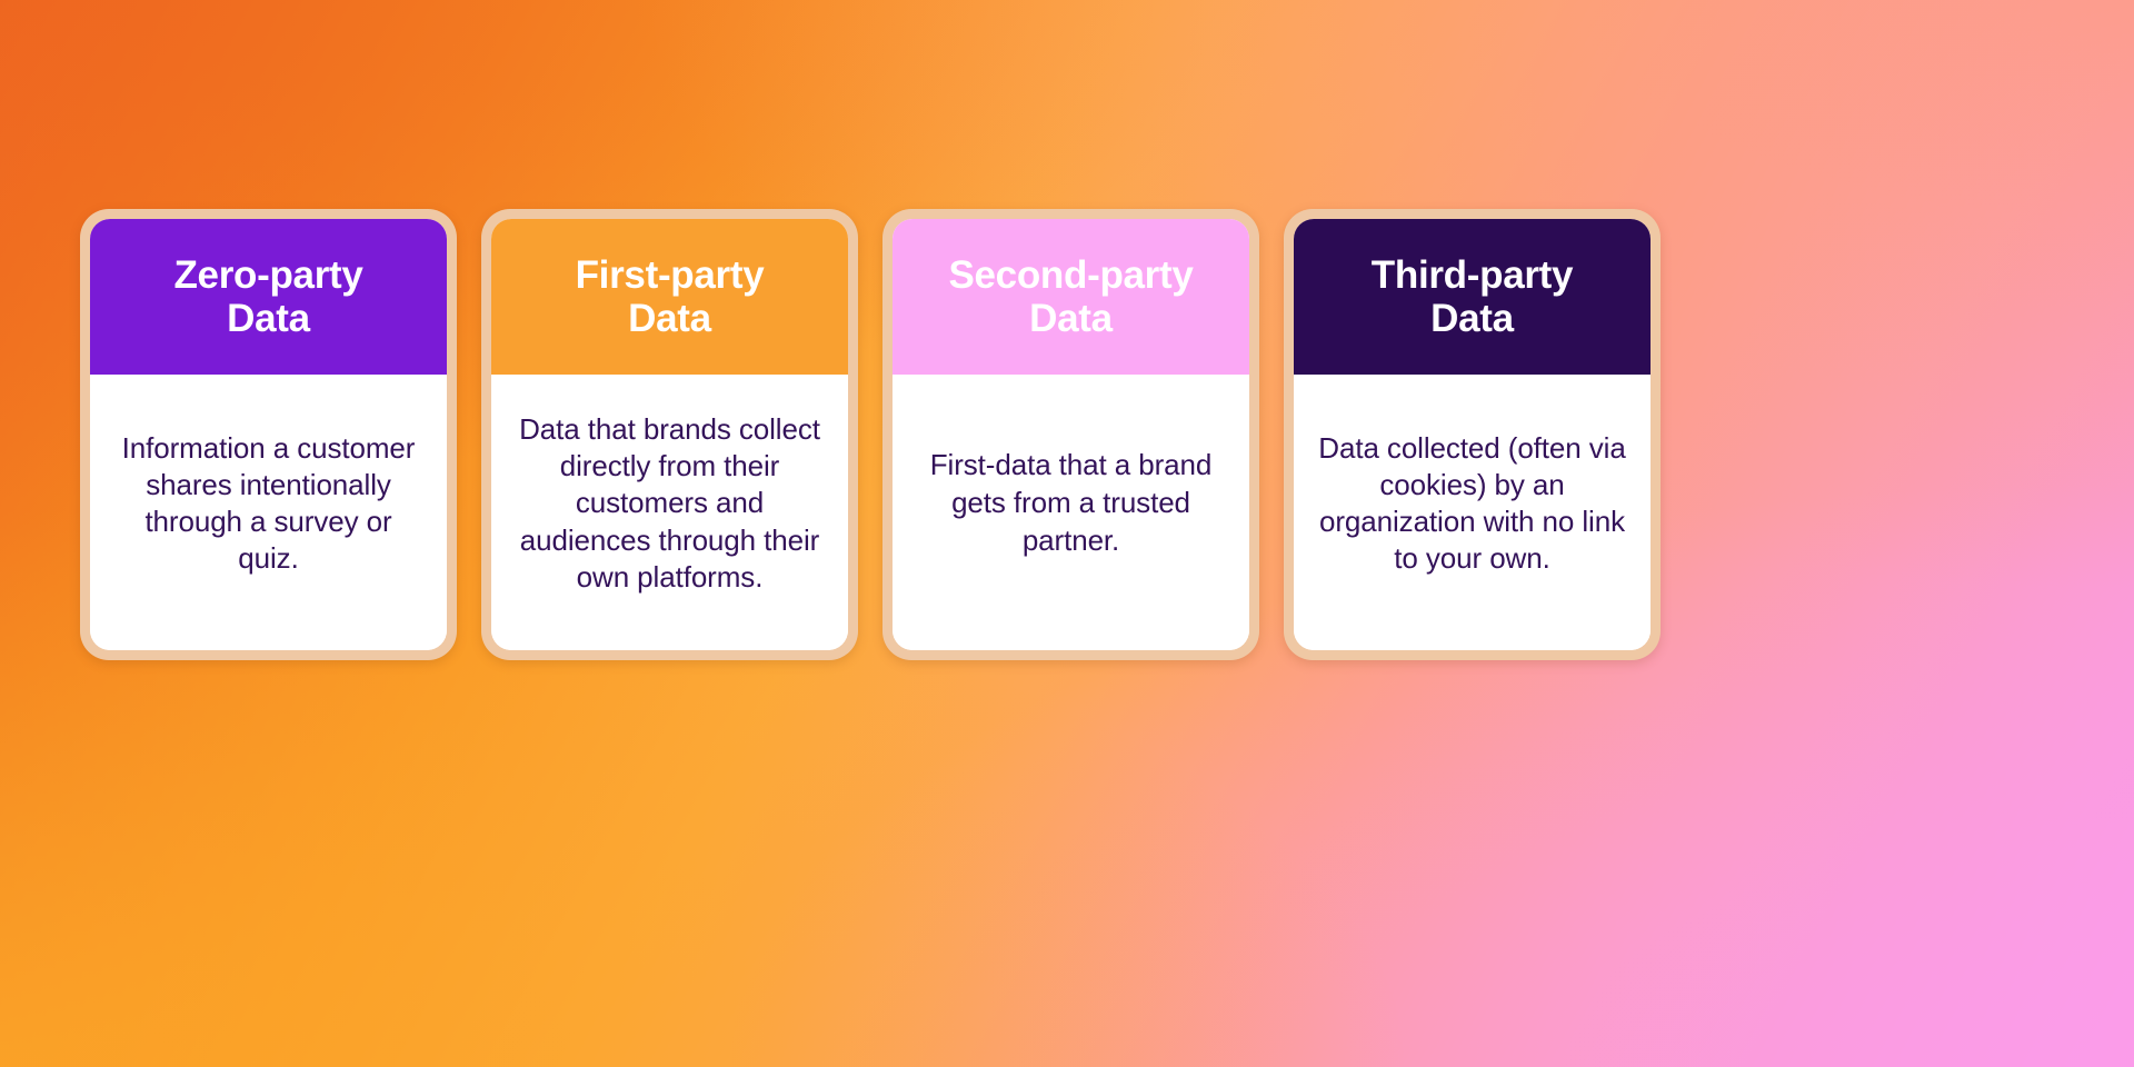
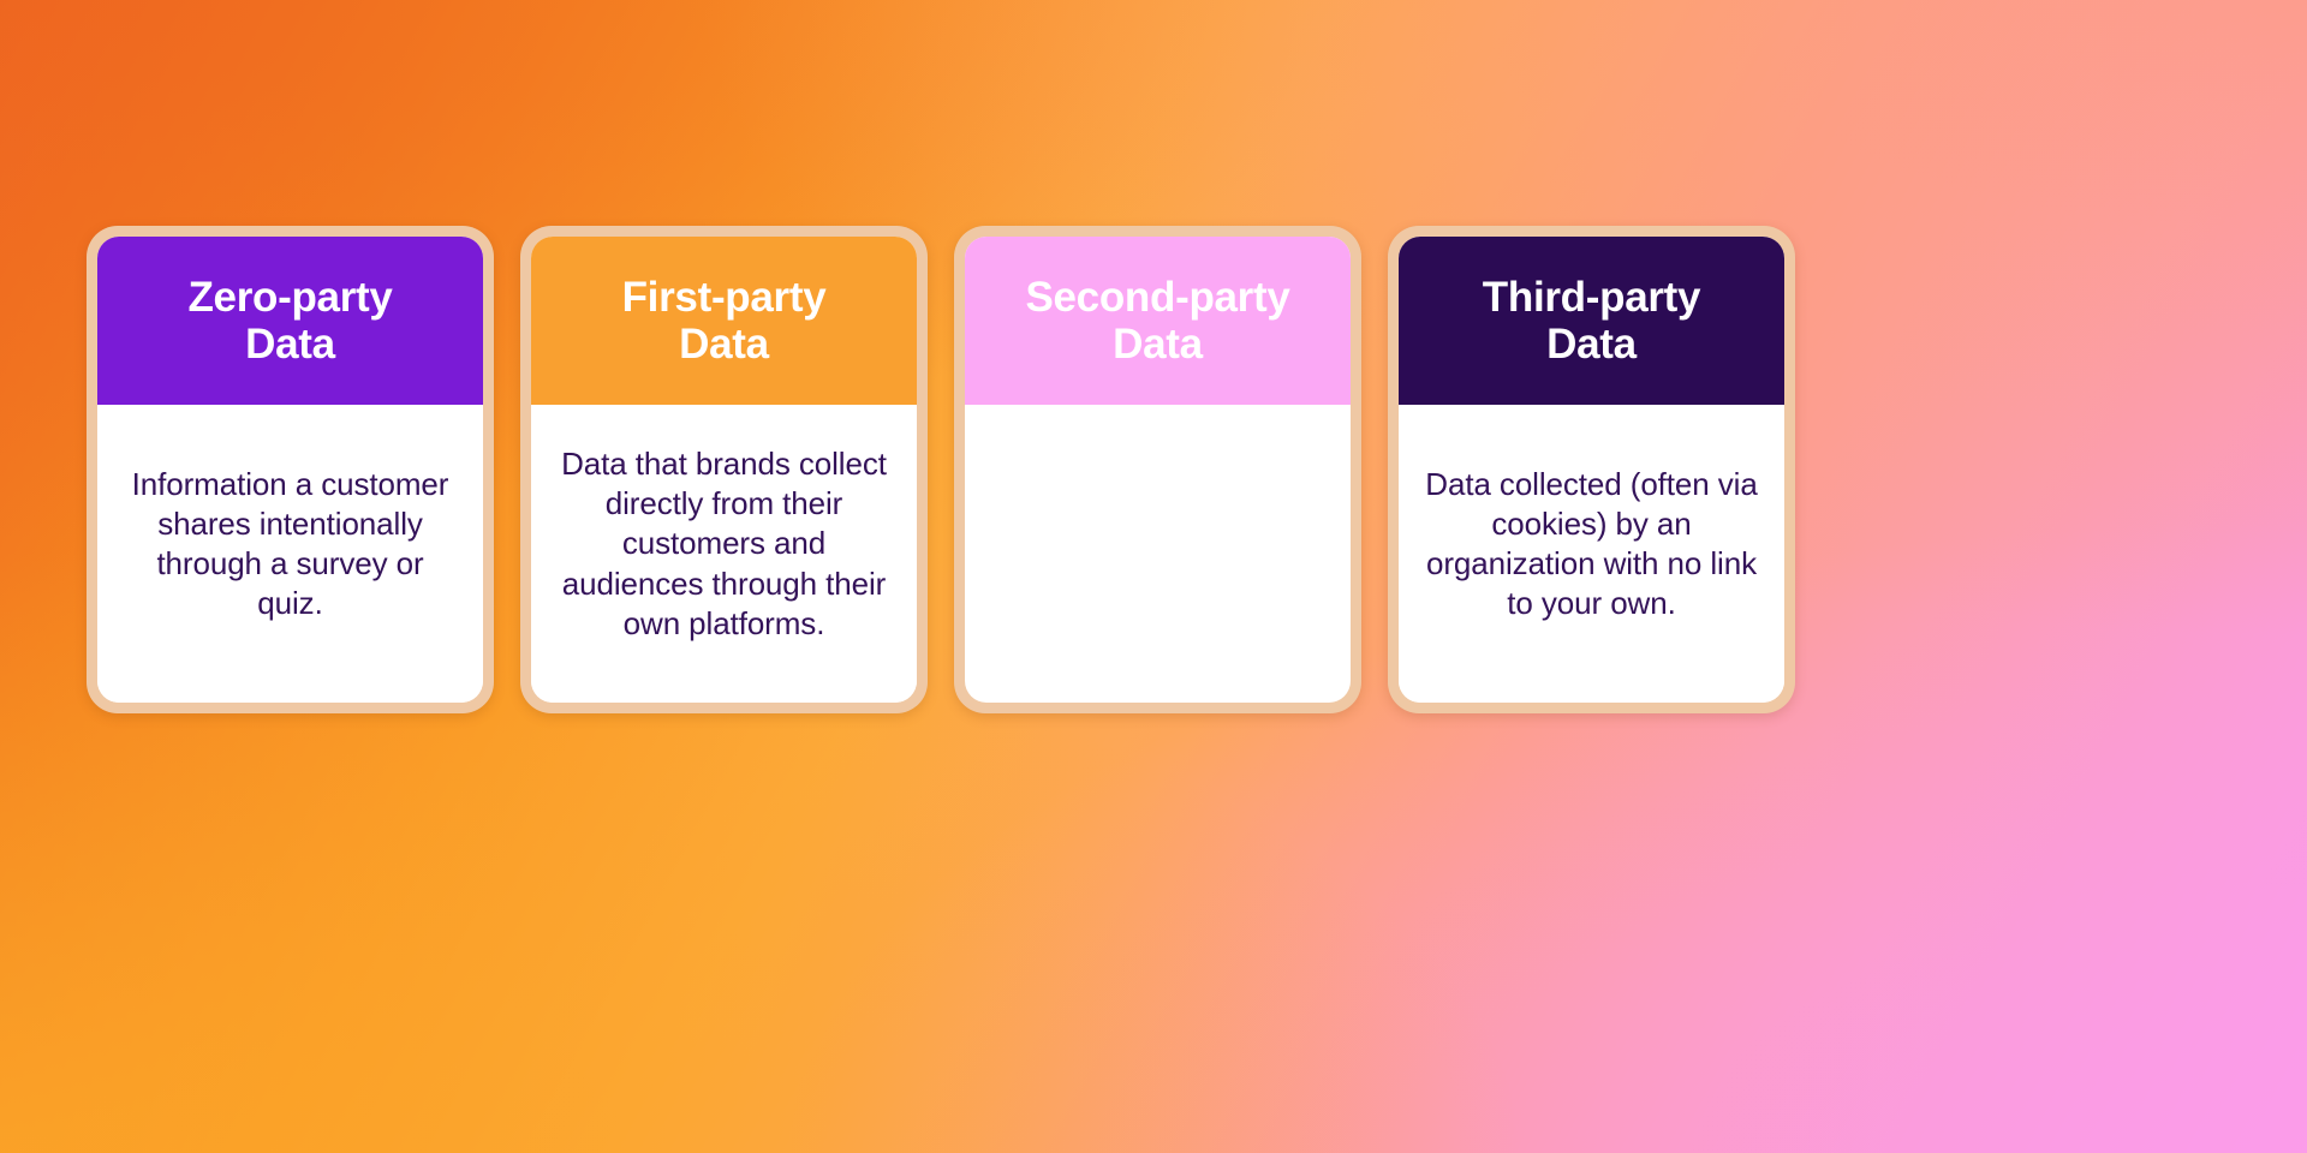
  Zero-party
  Data
  Information a customer shares intentionally through a survey or quiz.
  First-party
  Data
  Data that brands collect directly from their customers and audiences through their own platforms.
  Second-party
  Data
- First-data that a brand gets from a trusted partner.
  Third-party
  Data
  Data collected (often via cookies) by an organization with no link to your own.
